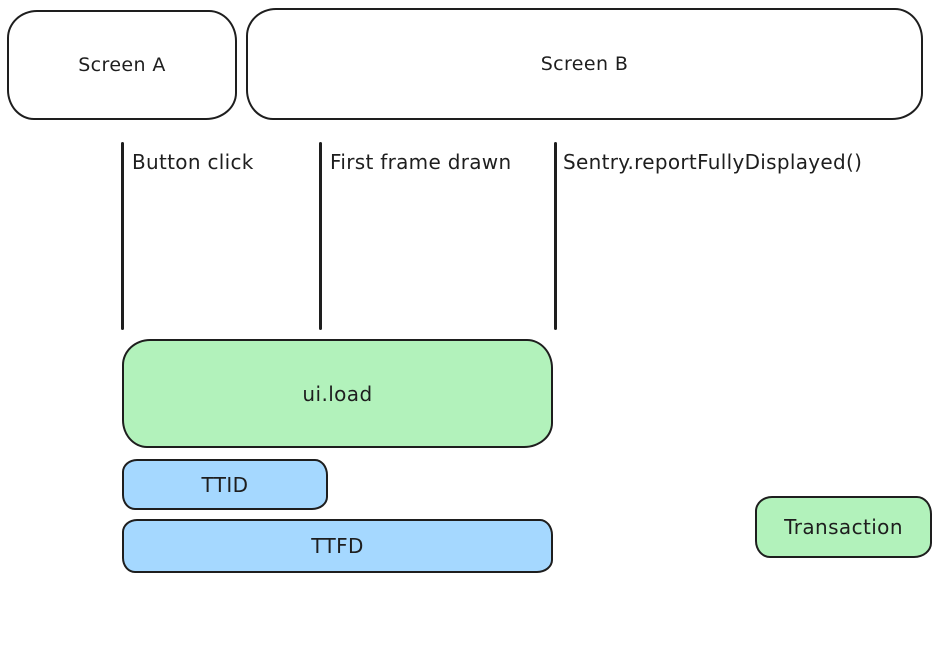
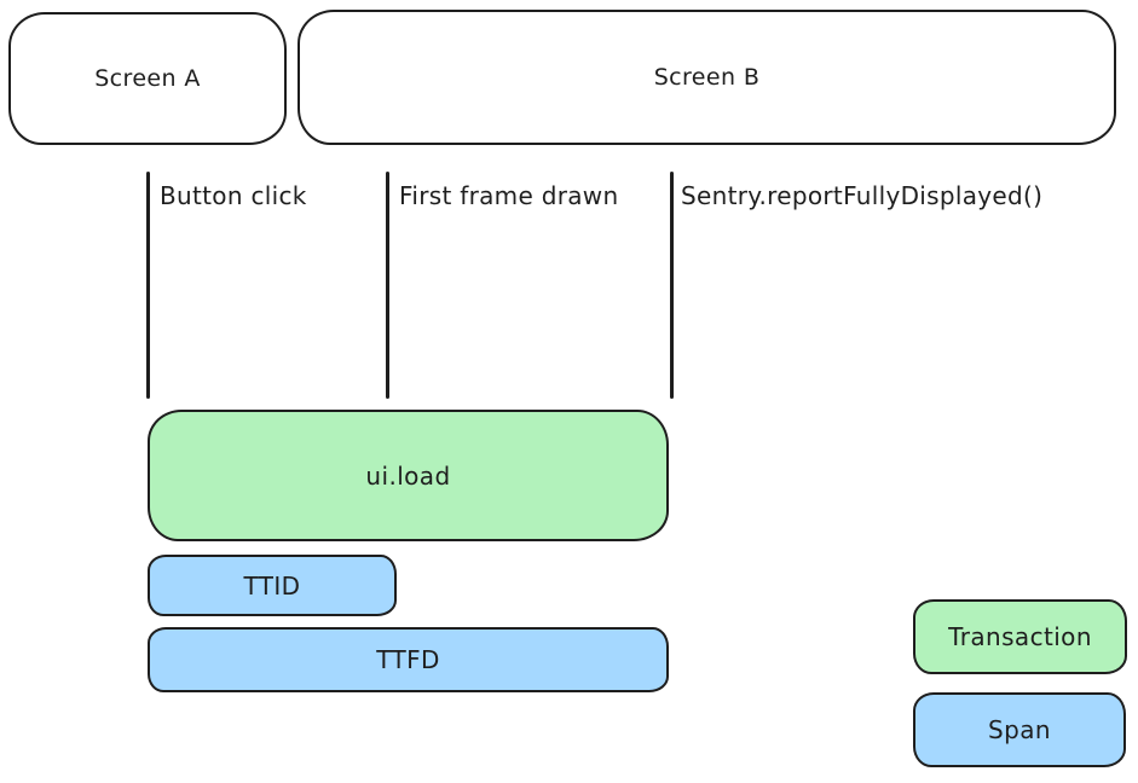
  Screen A
  Screen B
  Button click
  First frame drawn
  Sentry.reportFullyDisplayed()
  ui.load
  TTID
  TTFD
  Transaction
+ Span
